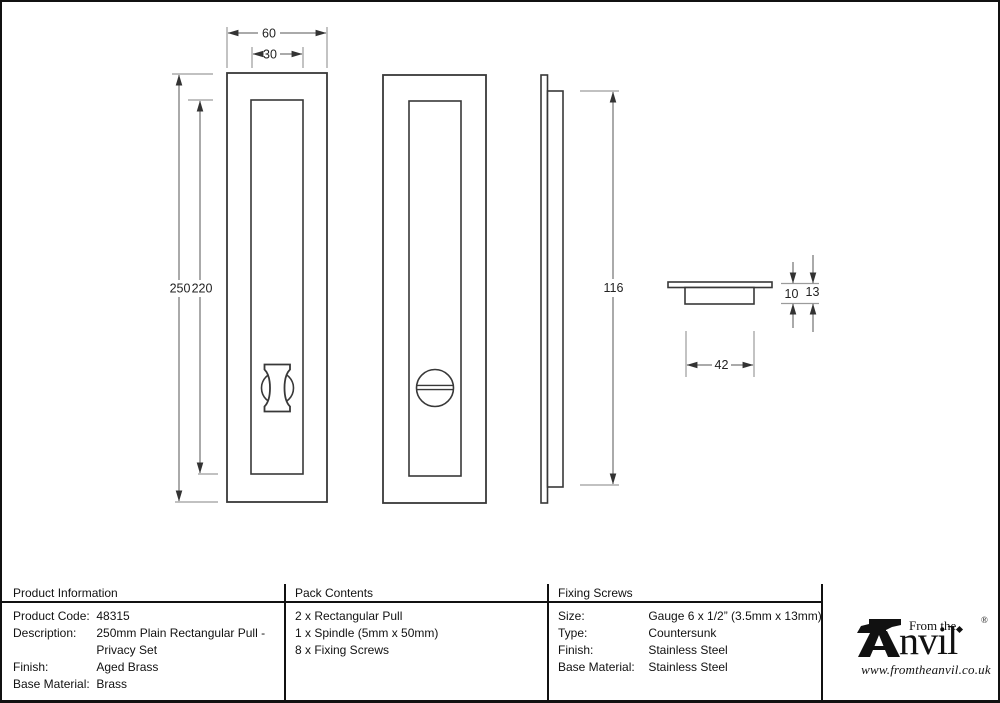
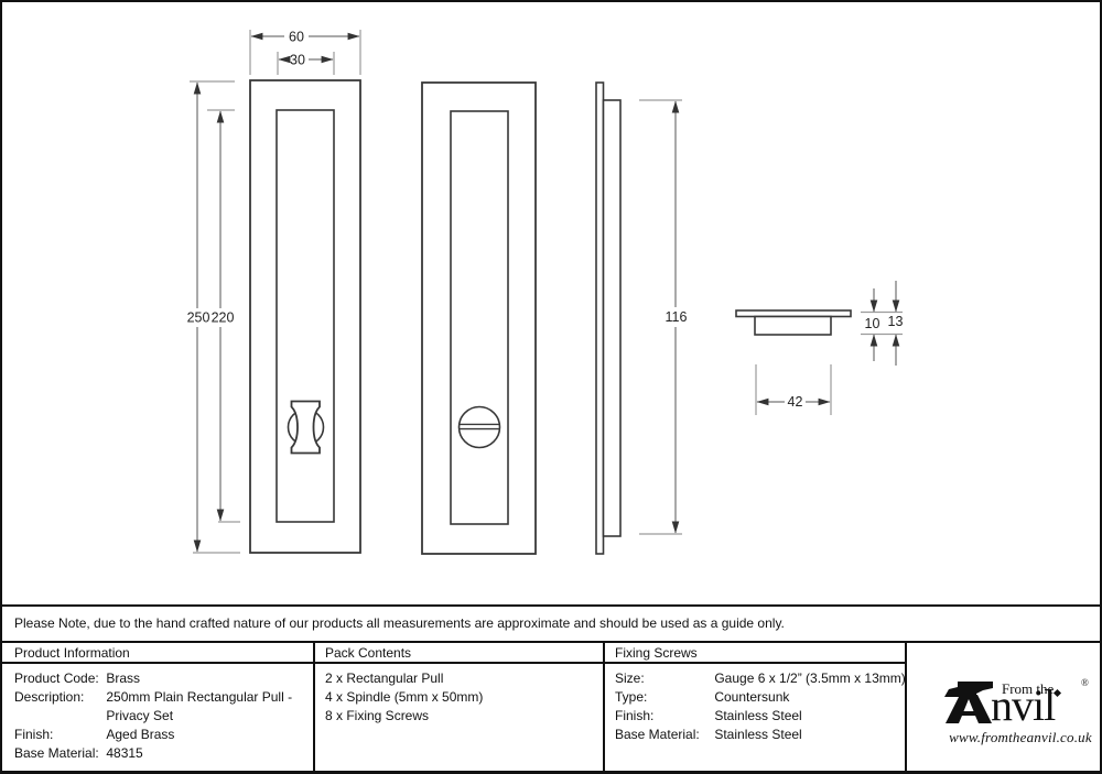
  60
  30
  250
  220
  116
  10
  13
  42
+ Please Note, due to the hand crafted nature of our products all measurements are approximate and should be used as a guide only.
  Product Information
  Pack Contents
  Fixing Screws
- Product Code: 48315
+ Product Code: Brass
  Description: 250mm Plain Rectangular Pull -
  Privacy Set
  Finish: Aged Brass
- Base Material: Brass
+ Base Material: 48315
  2 x Rectangular Pull
- 1 x Spindle (5mm x 50mm)
+ 4 x Spindle (5mm x 50mm)
  8 x Fixing Screws
  Size: Gauge 6 x 1/2” (3.5mm x 13mm)
  Type: Countersunk
  Finish: Stainless Steel
  Base Material: Stainless Steel
  From the
  nvil
  ®
  www.fromtheanvil.co.uk
